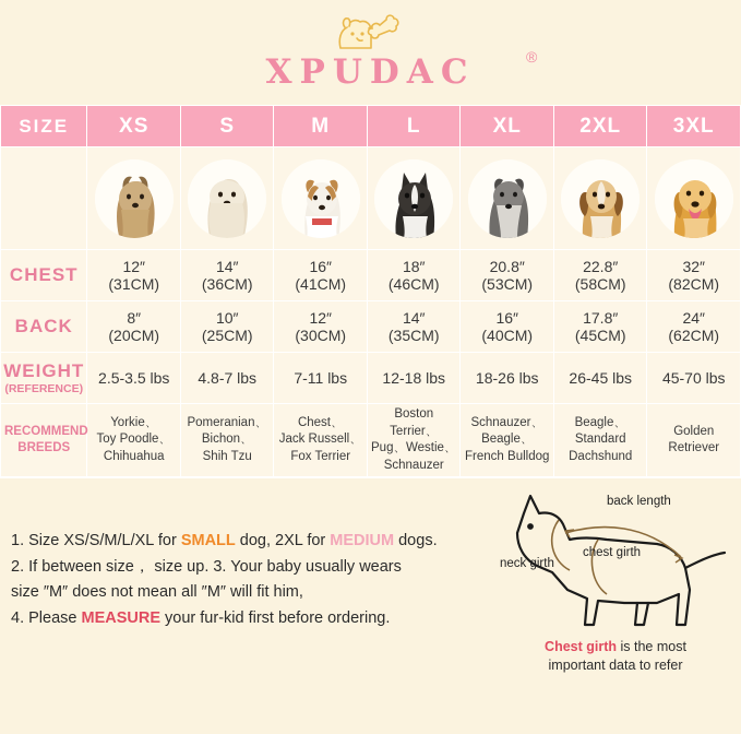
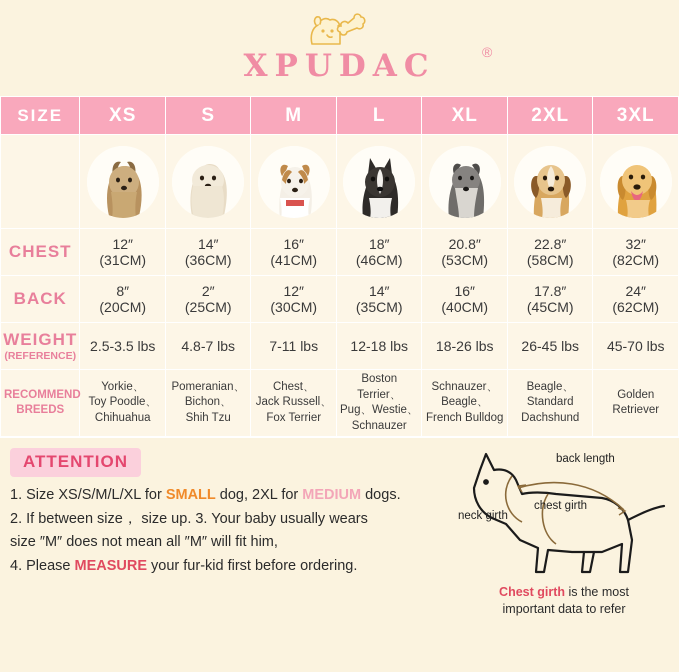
  XPUDAC
  ®
  SIZE	XS	S	M	L	XL	2XL	3XL
  CHEST	12″ (31CM)	14″ (36CM)	16″ (41CM)	18″ (46CM)	20.8″ (53CM)	22.8″ (58CM)	32″ (82CM)
- BACK	8″ (20CM)	10″ (25CM)	12″ (30CM)	14″ (35CM)	16″ (40CM)	17.8″ (45CM)	24″ (62CM)
+ BACK	8″ (20CM)	2″ (25CM)	12″ (30CM)	14″ (35CM)	16″ (40CM)	17.8″ (45CM)	24″ (62CM)
  WEIGHT (REFERENCE)	2.5-3.5 lbs	4.8-7 lbs	7-11 lbs	12-18 lbs	18-26 lbs	26-45 lbs	45-70 lbs
  RECOMMEND BREEDS	Yorkie、 Toy Poodle、 Chihuahua	Pomeranian、 Bichon、 Shih Tzu	Chest、 Jack Russell、 Fox Terrier	Boston Terrier、 Pug、Westie、 Schnauzer	Schnauzer、 Beagle、 French Bulldog	Beagle、 Standard Dachshund	Golden Retriever
+ ATTENTION
  1. Size XS/S/M/L/XL for SMALL dog, 2XL for MEDIUM dogs.
  2. If between size， size up. 3. Your baby usually wears
  size ″M″ does not mean all ″M″ will fit him,
  4. Please MEASURE your fur-kid first before ordering.
  neck girth
  back length
  chest girth
  Chest girth is the most
  important data to refer
